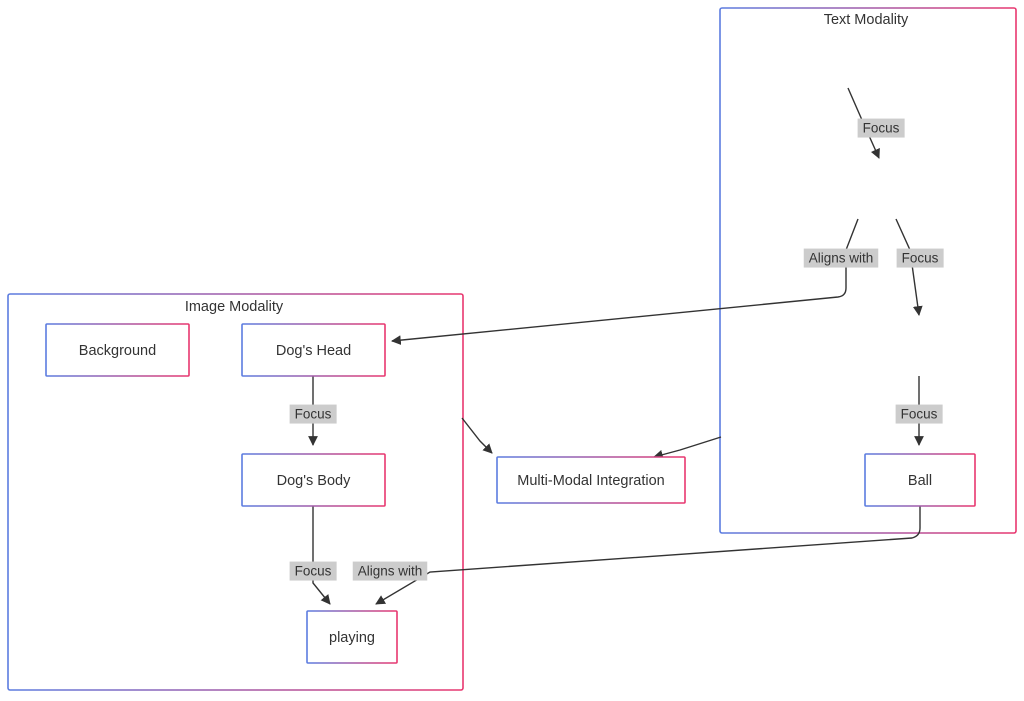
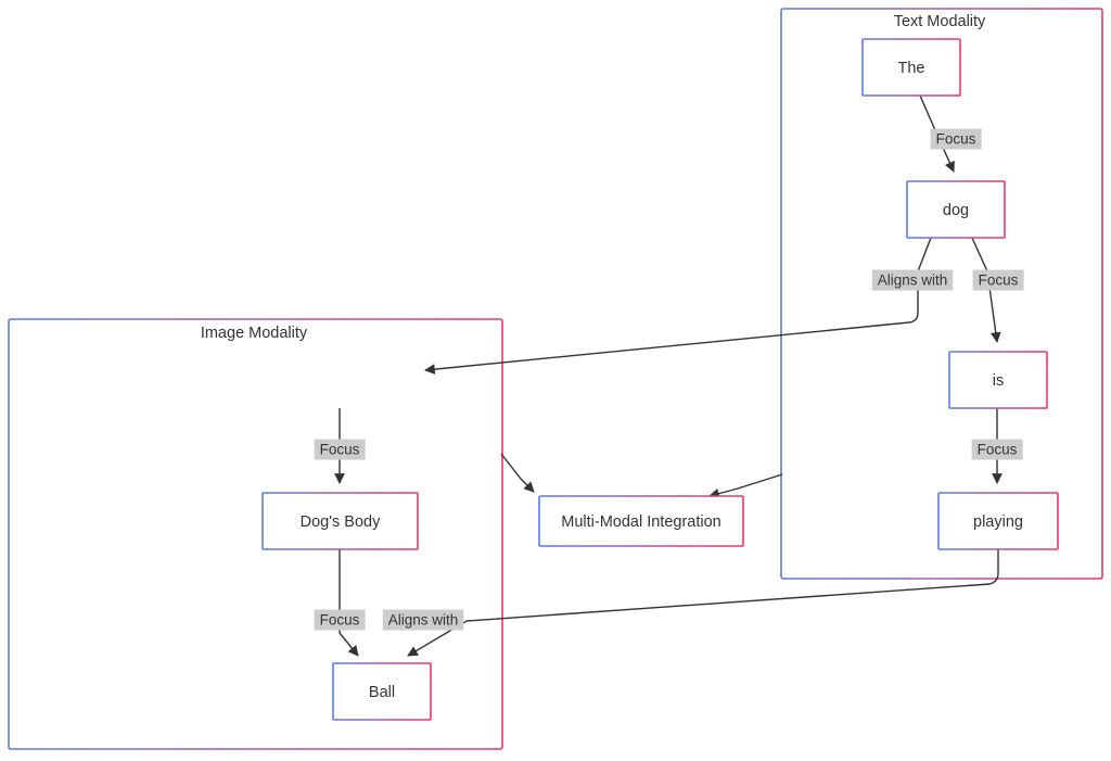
  Image Modality
  Text Modality
- Background
- Dog's Head
  Dog's Body
- playing
+ Ball
  Multi-Modal Integration
+ The
+ dog
+ is
- Ball
+ playing
  Focus
  Focus
  Aligns with
  Focus
  Focus
  Focus
  Aligns with
